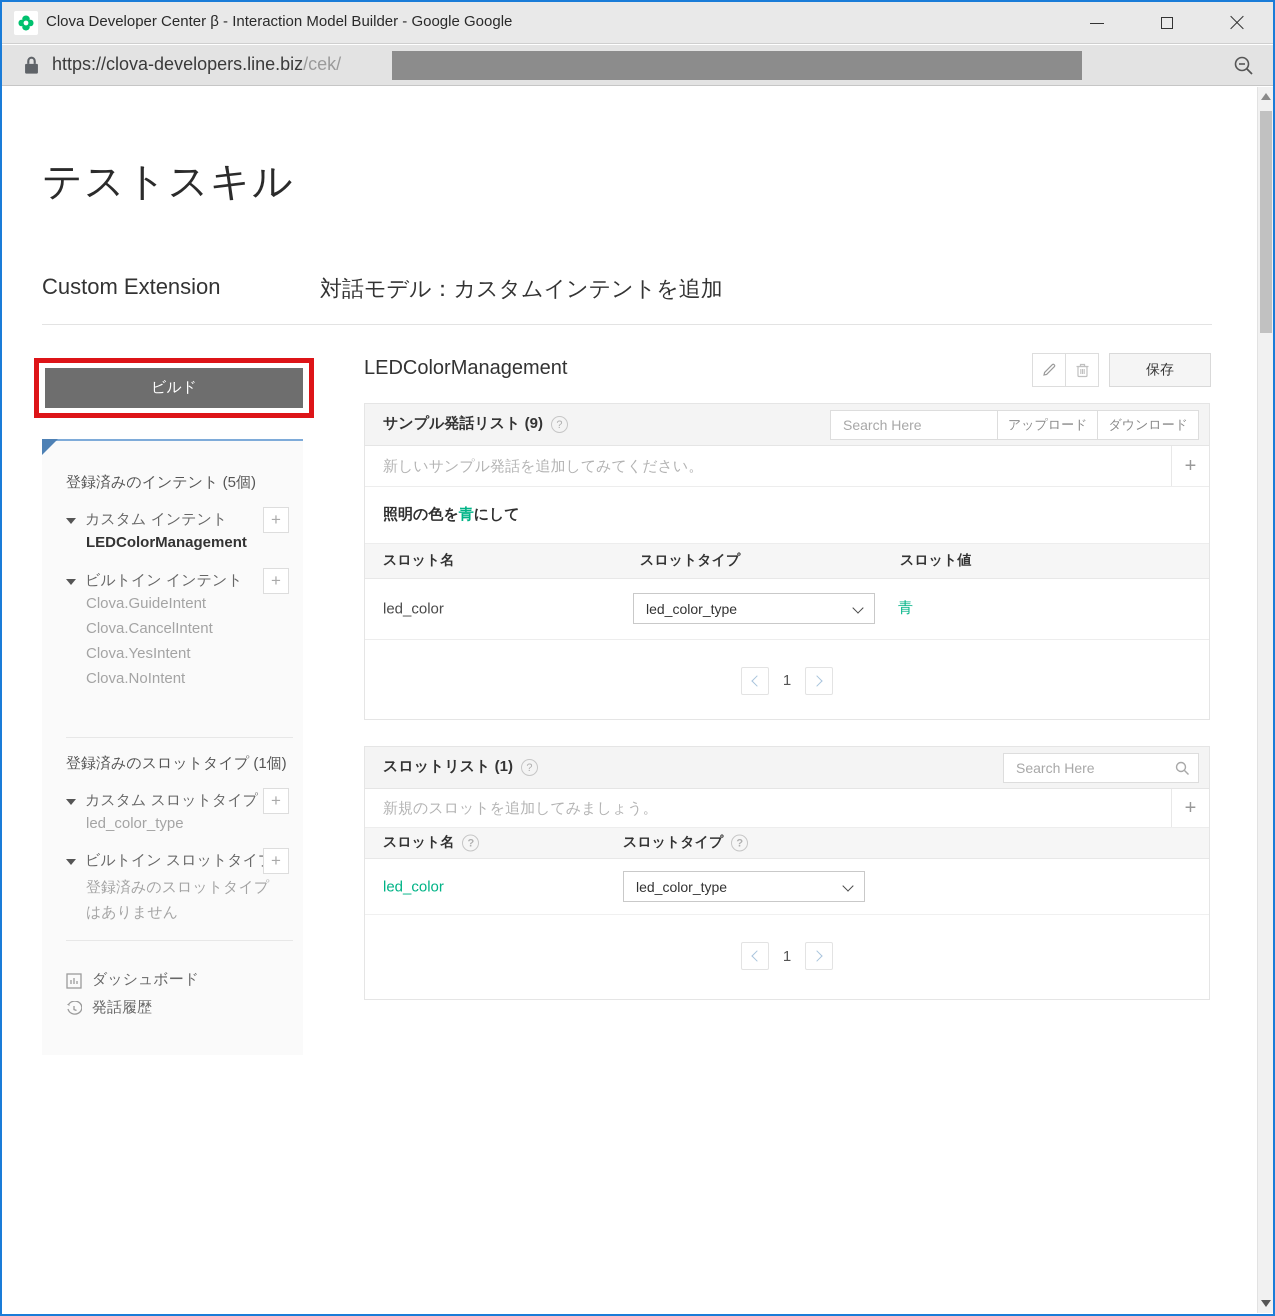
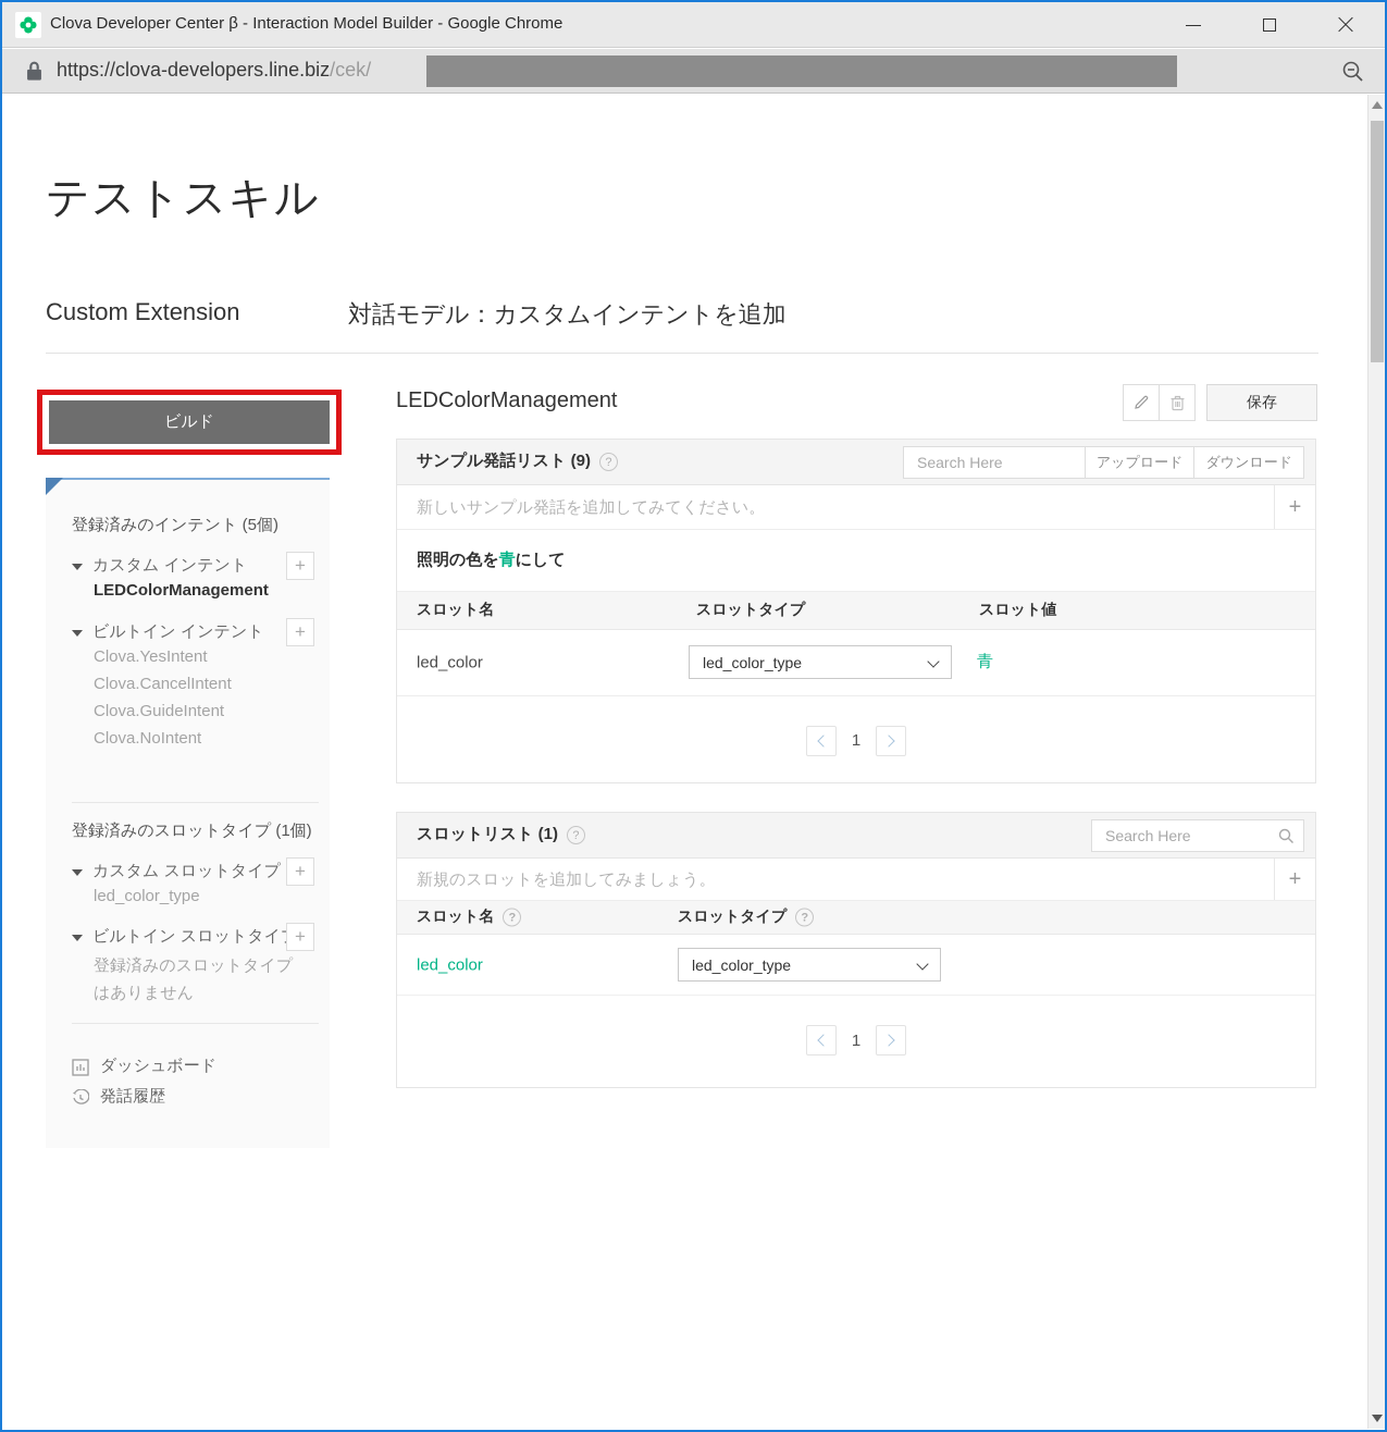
- Clova Developer Center β - Interaction Model Builder - Google Google
+ Clova Developer Center β - Interaction Model Builder - Google Chrome
  https://clova-developers.line.biz/cek/
  テストスキル
  Custom Extension
  対話モデル：カスタムインテントを追加
  ビルド
  登録済みのインテント (5個)
  カスタム インテント
  +
  LEDColorManagement
  ビルトイン インテント
  +
- Clova.GuideIntent
+ Clova.YesIntent
  Clova.CancelIntent
- Clova.YesIntent
+ Clova.GuideIntent
  Clova.NoIntent
  登録済みのスロットタイプ (1個)
  カスタム スロットタイプ
  +
  led_color_type
  ビルトイン スロットタイ
  +
  登録済みのスロットタイプはありません
  ダッシュボード
  発話履歴
  LEDColorManagement
  保存
  サンプル発話リスト (9)
  ?
  Search Here
  アップロード
  ダウンロード
  新しいサンプル発話を追加してみてください。
  +
  照明の色を
  青
  にして
  スロット名
  スロットタイプ
  スロット値
  led_color
  led_color_type
  青
  1
  スロットリスト (1)
  ?
  Search Here
  新規のスロットを追加してみましょう。
  +
  スロット名
  ?
  スロットタイプ
  ?
  led_color
  led_color_type
  1
